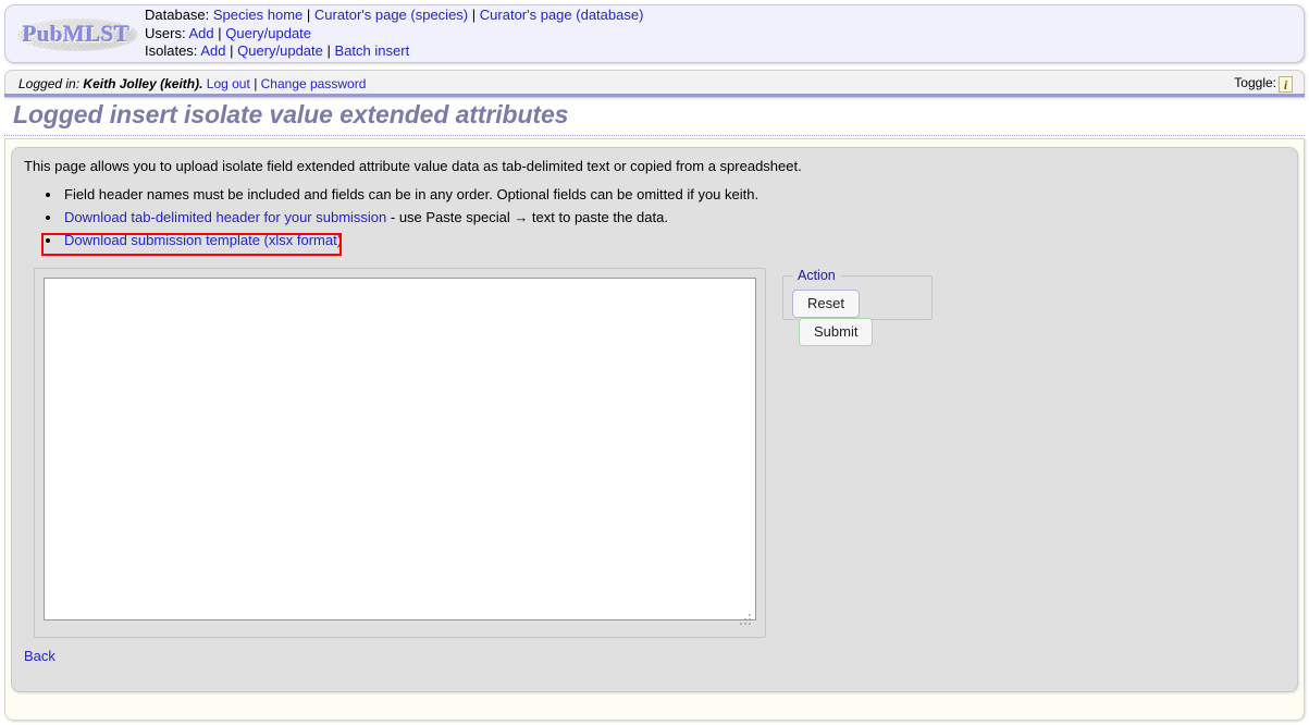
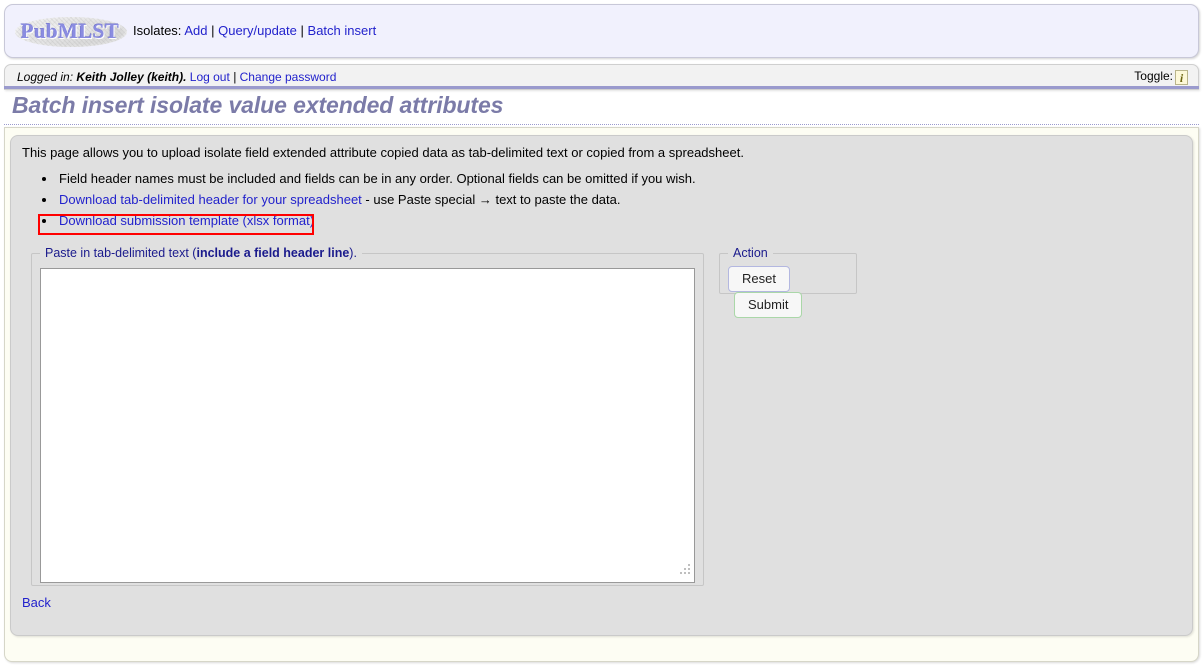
  PubMLST
- Database: Species home | Curator's page (species) | Curator's page (database)
- Users: Add | Query/update
  Isolates: Add | Query/update | Batch insert
  Logged in: Keith Jolley (keith). Log out | Change password
  Toggle: i
- Logged insert isolate value extended attributes
+ Batch insert isolate value extended attributes
- This page allows you to upload isolate field extended attribute value data as tab-delimited text or copied from a spreadsheet.
+ This page allows you to upload isolate field extended attribute copied data as tab-delimited text or copied from a spreadsheet.
- Field header names must be included and fields can be in any order. Optional fields can be omitted if you keith.
+ Field header names must be included and fields can be in any order. Optional fields can be omitted if you wish.
- Download tab-delimited header for your submission - use Paste special → text to paste the data.
+ Download tab-delimited header for your spreadsheet - use Paste special → text to paste the data.
  Download submission template (xlsx format)
+ Paste in tab-delimited text (include a field header line).
  Action
  ResetSubmit
  Back
